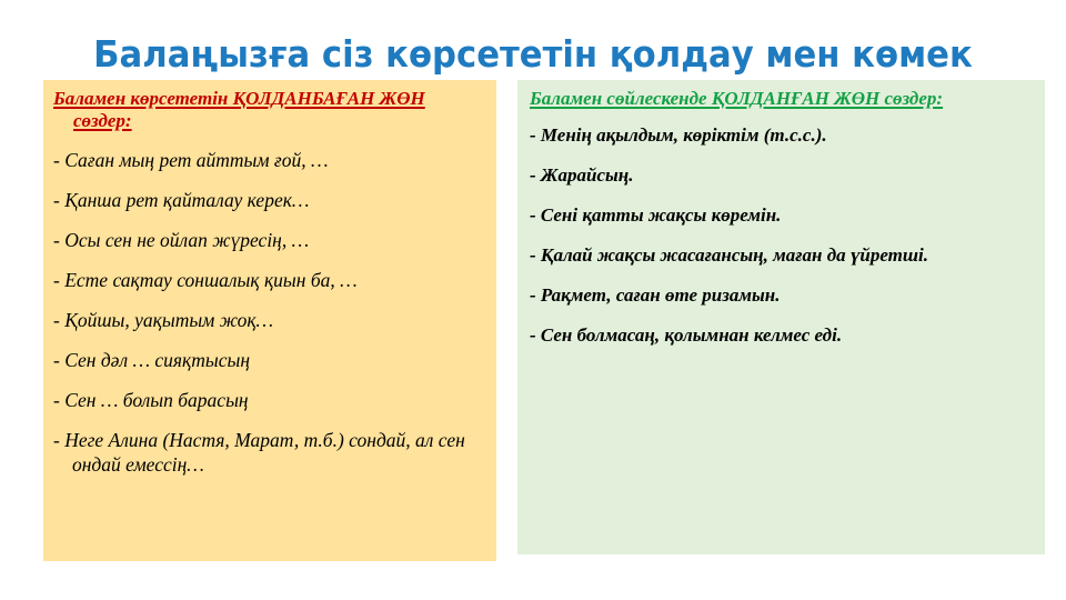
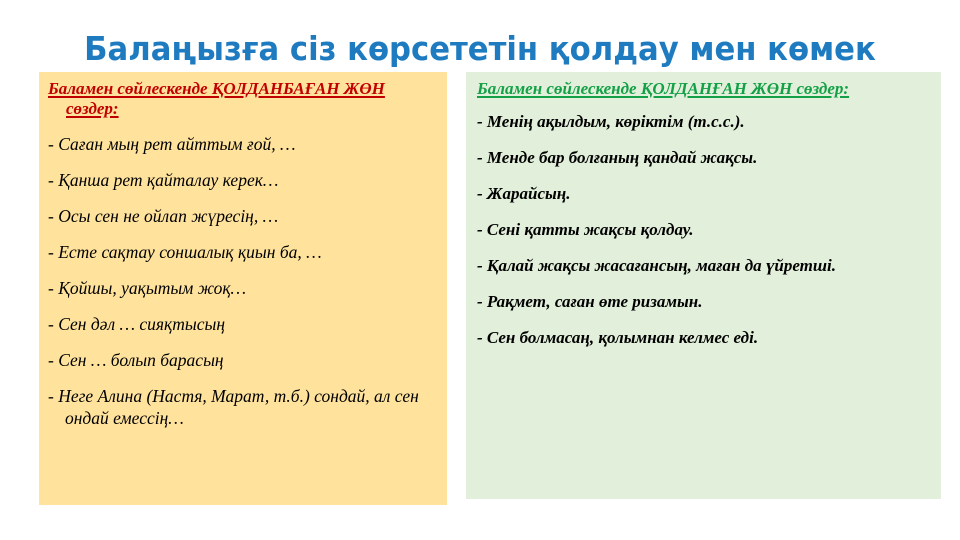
  Балаңызға сіз көрсететін қолдау мен көмек
- Баламен көрсететін ҚОЛДАНБАҒАН ЖӨН сөздер:
+ Баламен сөйлескенде ҚОЛДАНБАҒАН ЖӨН сөздер:
  - Саған мың рет айттым ғой, …
  - Қанша рет қайталау керек…
  - Осы сен не ойлап жүресің, …
  - Есте сақтау соншалық қиын ба, …
  - Қойшы, уақытым жоқ…
  - Сен дәл … сияқтысың
  - Сен … болып барасың
  - Неге Алина (Настя, Марат, т.б.) сондай, ал сен ондай емессің…
  Баламен сөйлескенде ҚОЛДАНҒАН ЖӨН сөздер:
  - Менің ақылдым, көріктім (т.с.с.).
+ - Менде бар болғаның қандай жақсы.
  - Жарайсың.
- - Сені қатты жақсы көремін.
+ - Сені қатты жақсы қолдау.
  - Қалай жақсы жасағансың, маған да үйретші.
  - Рақмет, саған өте ризамын.
  - Сен болмасаң, қолымнан келмес еді.
